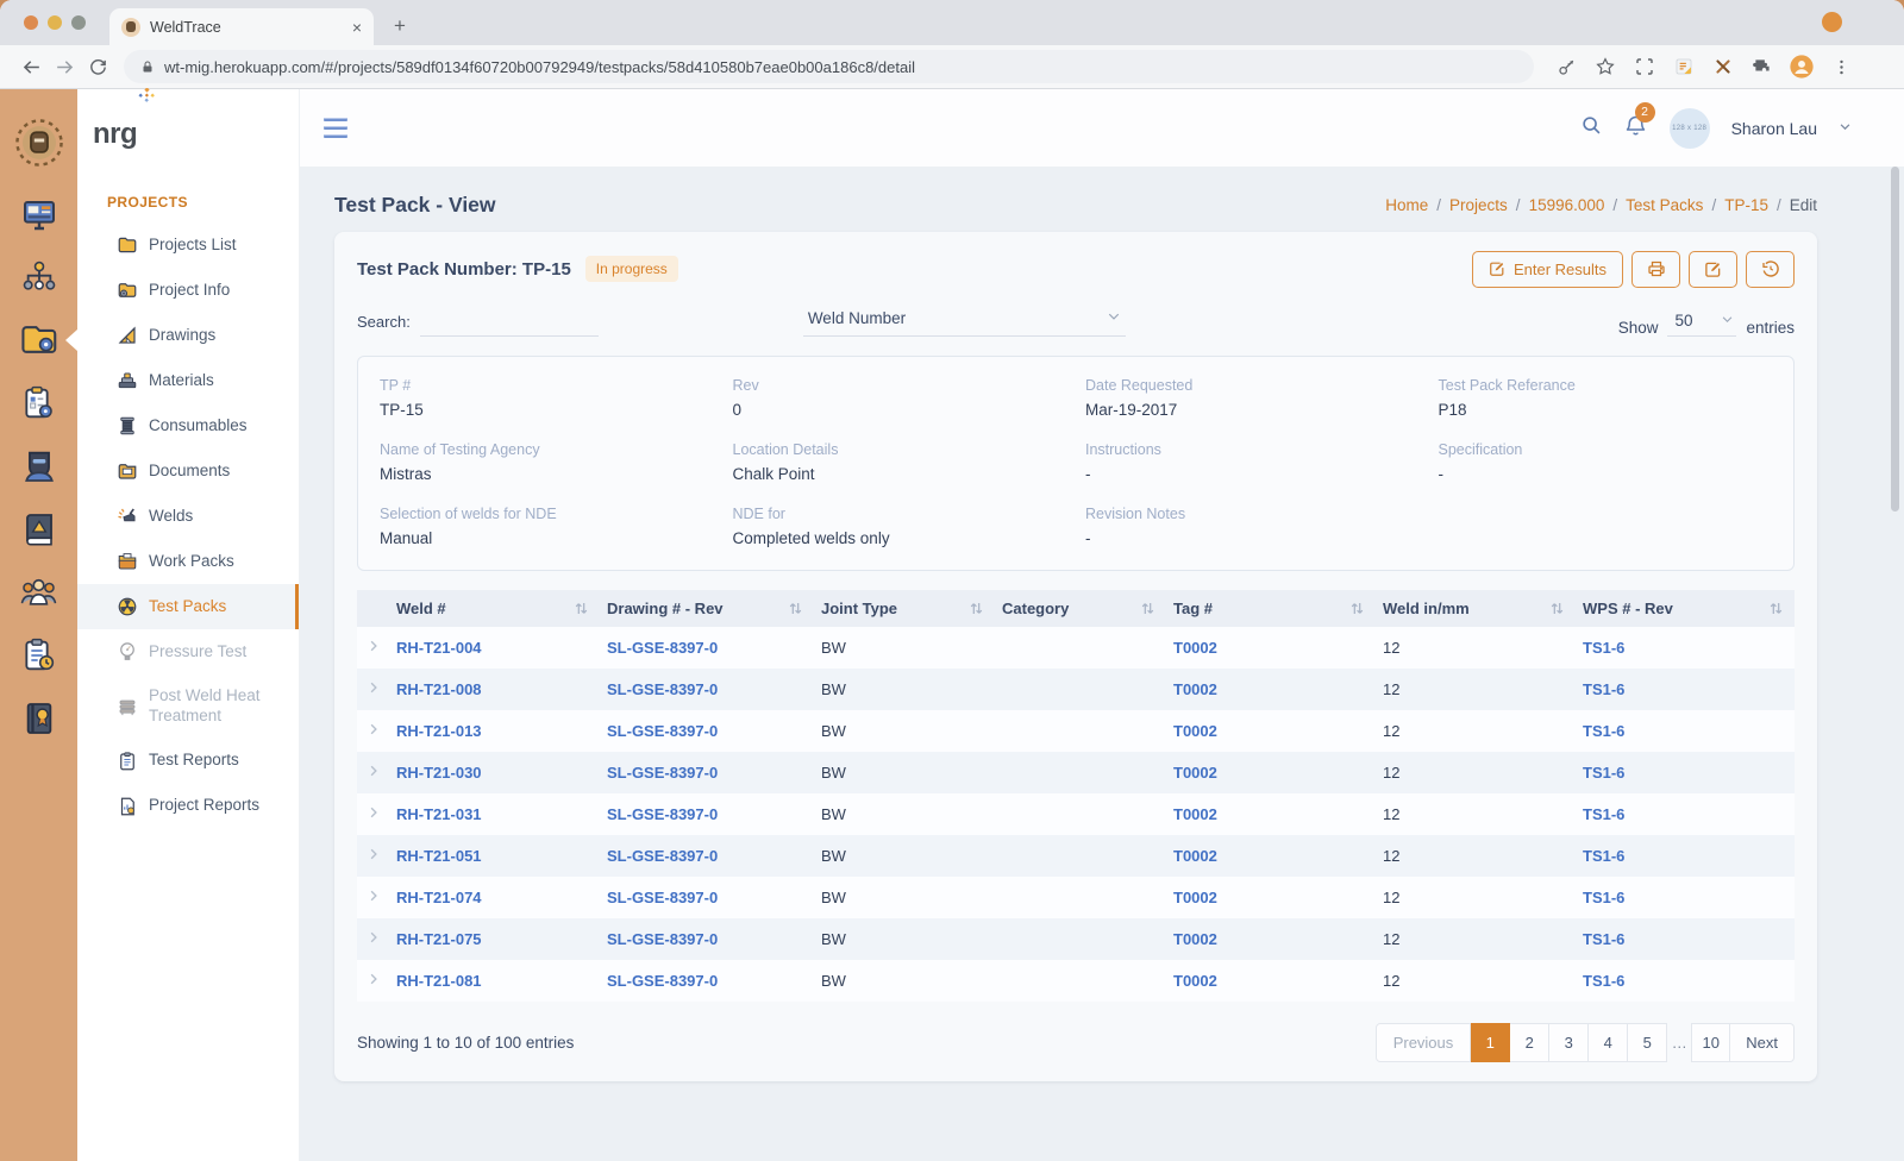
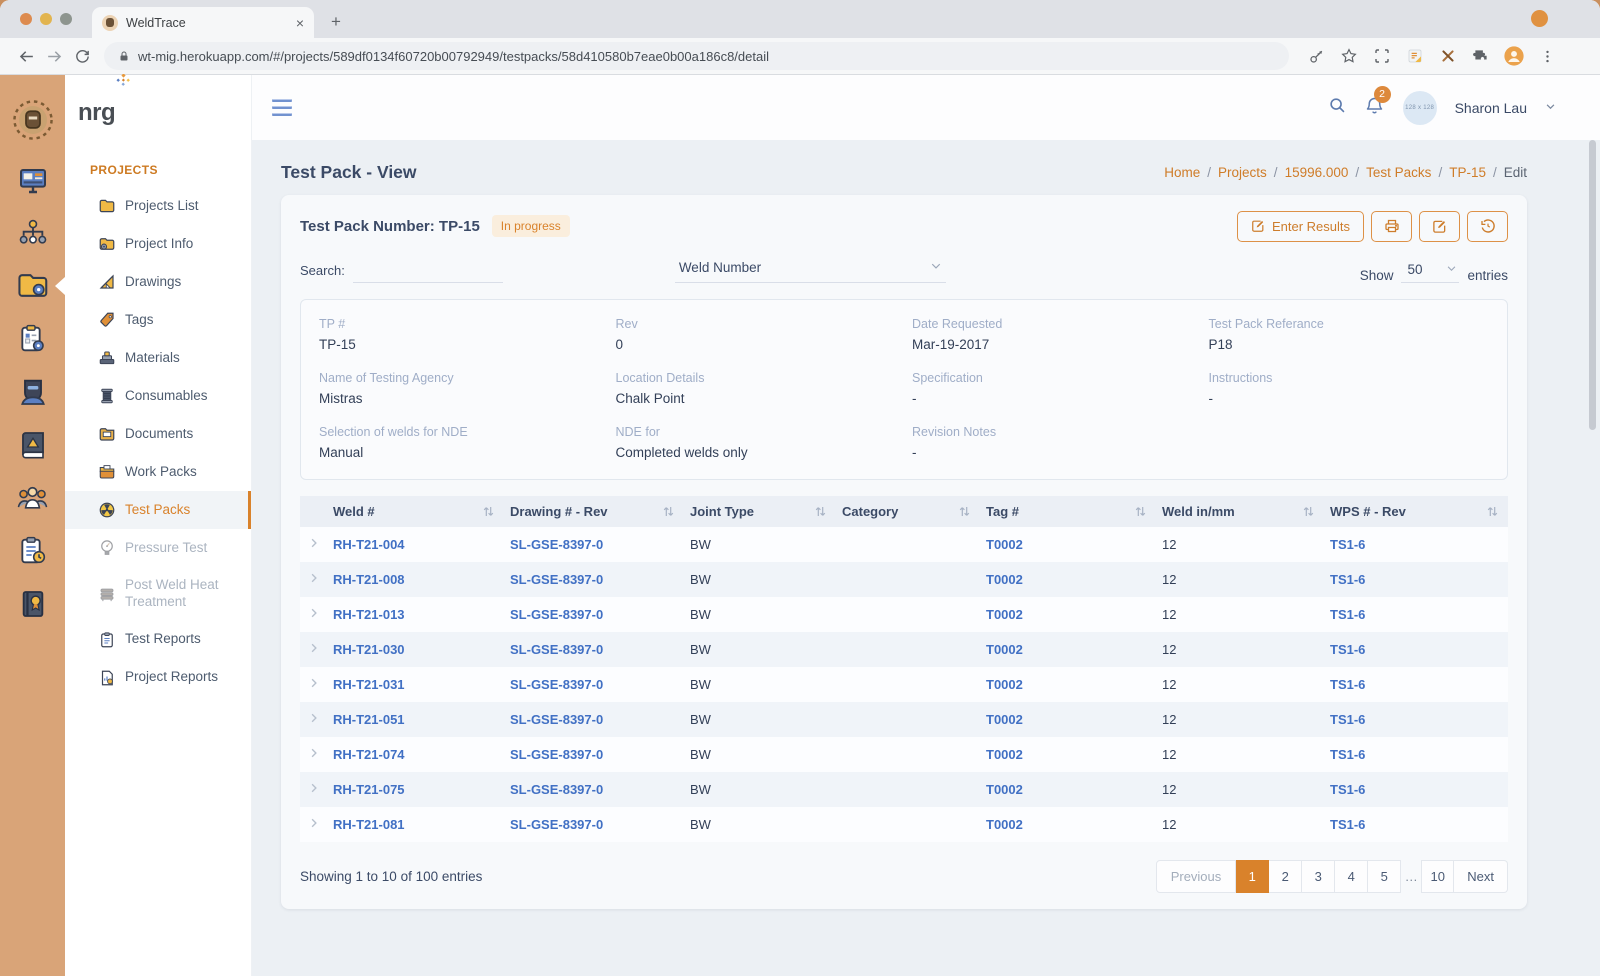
  WeldTrace
  ×
  +
  wt-mig.herokuapp.com/#/projects/589df0134f60720b00792949/testpacks/58d410580b7eae0b00a186c8/detail
  nrg
  PROJECTS
  Projects List
  Project Info
  Drawings
+ Tags
  Materials
  Consumables
  Documents
- Welds
  Work Packs
  Test Packs
  Pressure Test
  Post Weld Heat Treatment
  Test Reports
  Project Reports
  2
  Sharon Lau
  Test Pack - View
  Home
  /
  Projects
  /
  15996.000
  /
  Test Packs
  /
  TP-15
  /
  Edit
  Test Pack Number: TP-15
  In progress
  Enter Results
  Search:
  Weld Number
  Show
  50
  entries
  TP #
  TP-15
  Rev
  0
  Date Requested
  Mar-19-2017
  Test Pack Referance
  P18
  Name of Testing Agency
  Mistras
  Location Details
  Chalk Point
- Instructions
+ Specification
  -
- Specification
+ Instructions
  -
  Selection of welds for NDE
  Manual
  NDE for
  Completed welds only
  Revision Notes
  -
  	Weld #	Drawing # - Rev	Joint Type	Category	Tag #	Weld in/mm	WPS # - Rev
  	RH-T21-004	SL-GSE-8397-0	BW		T0002	12	TS1-6
  	RH-T21-008	SL-GSE-8397-0	BW		T0002	12	TS1-6
  	RH-T21-013	SL-GSE-8397-0	BW		T0002	12	TS1-6
  	RH-T21-030	SL-GSE-8397-0	BW		T0002	12	TS1-6
  	RH-T21-031	SL-GSE-8397-0	BW		T0002	12	TS1-6
  	RH-T21-051	SL-GSE-8397-0	BW		T0002	12	TS1-6
  	RH-T21-074	SL-GSE-8397-0	BW		T0002	12	TS1-6
  	RH-T21-075	SL-GSE-8397-0	BW		T0002	12	TS1-6
  	RH-T21-081	SL-GSE-8397-0	BW		T0002	12	TS1-6
  Showing 1 to 10 of 100 entries
  Previous
  1
  2
  3
  4
  5
  …
  10
  Next
